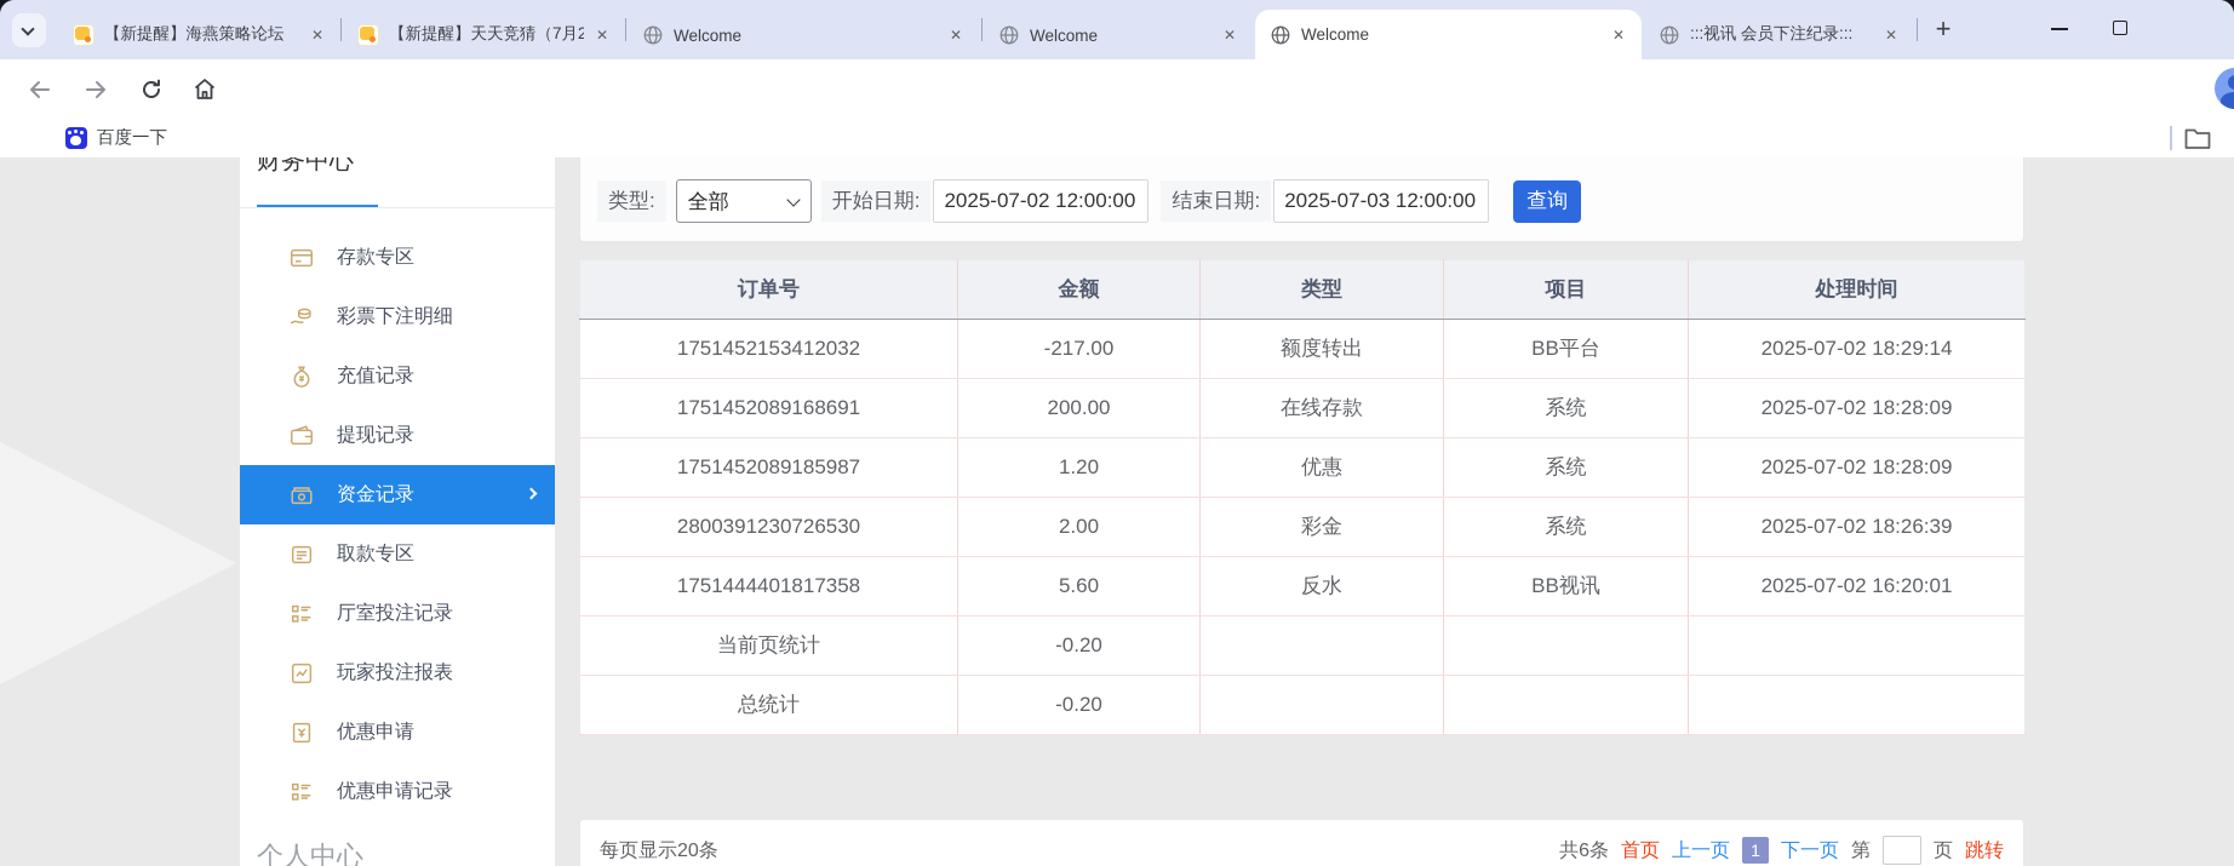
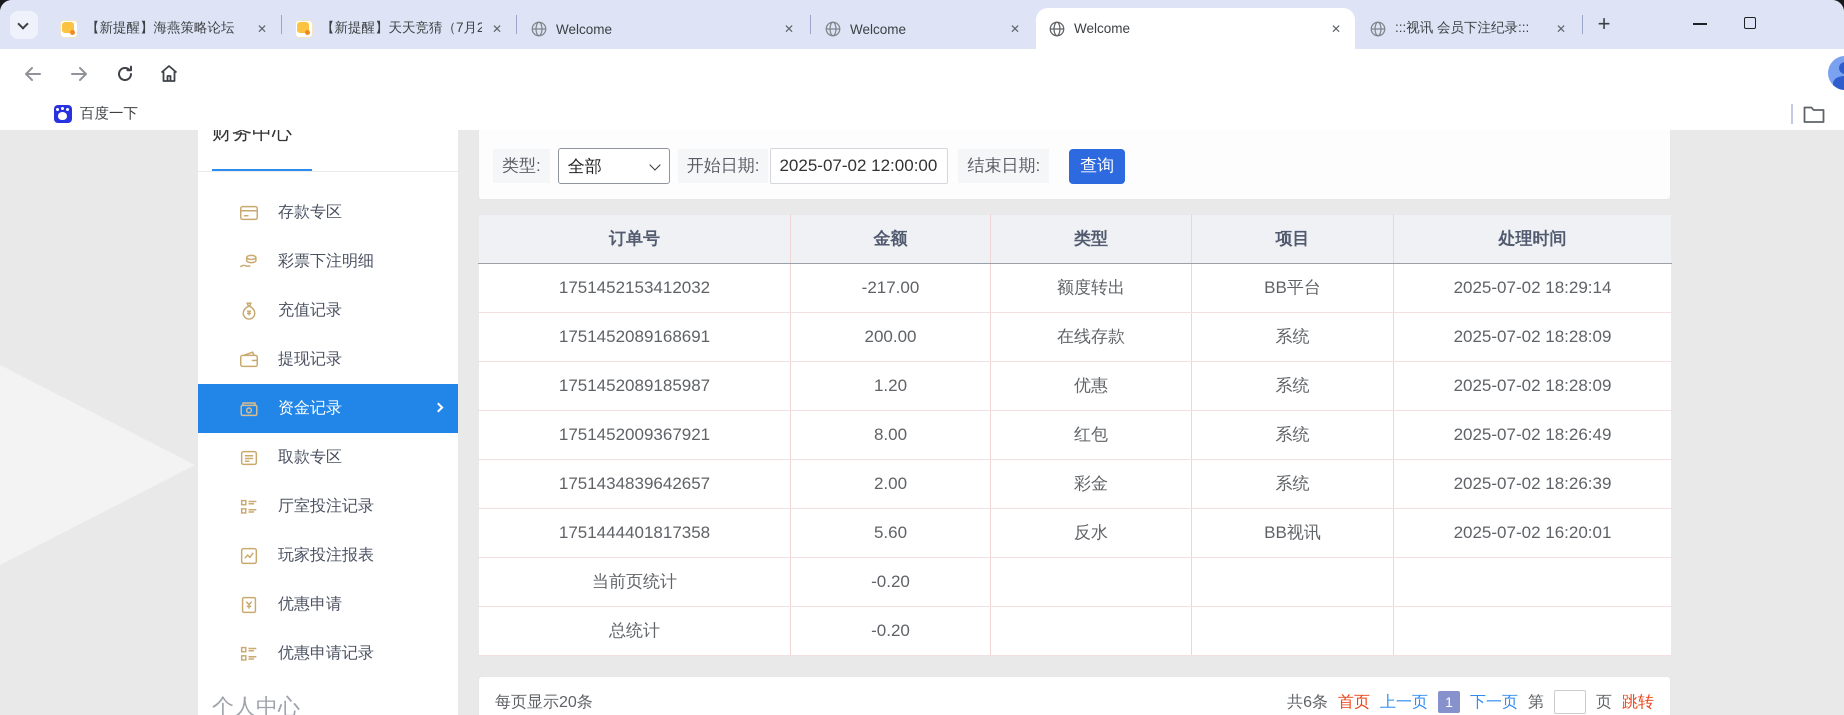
  【新提醒】海燕策略论坛
  ✕
  【新提醒】天天竞猜（7月2
  ✕
  Welcome
  ✕
  Welcome
  ✕
  Welcome
  ✕
  :::视讯 会员下注纪录:::
  ✕
  +
  百度一下
  财务中心
  存款专区
  彩票下注明细
  充值记录
  提现记录
  资金记录
  取款专区
  厅室投注记录
  玩家投注报表
  优惠申请
  优惠申请记录
  个人中心
  类型:
  全部
  开始日期:
  2025-07-02 12:00:00
  结束日期:
- 2025-07-03 12:00:00
  查询
  订单号	金额	类型	项目	处理时间
  1751452153412032	-217.00	额度转出	BB平台	2025-07-02 18:29:14
  1751452089168691	200.00	在线存款	系统	2025-07-02 18:28:09
  1751452089185987	1.20	优惠	系统	2025-07-02 18:28:09
+ 1751452009367921	8.00	红包	系统	2025-07-02 18:26:49
- 2800391230726530	2.00	彩金	系统	2025-07-02 18:26:39
+ 1751434839642657	2.00	彩金	系统	2025-07-02 18:26:39
  1751444401817358	5.60	反水	BB视讯	2025-07-02 16:20:01
  当前页统计	-0.20
  总统计	-0.20
  每页显示20条
  共6条
  首页
  上一页
  1
  下一页
  第
  页
  跳转
